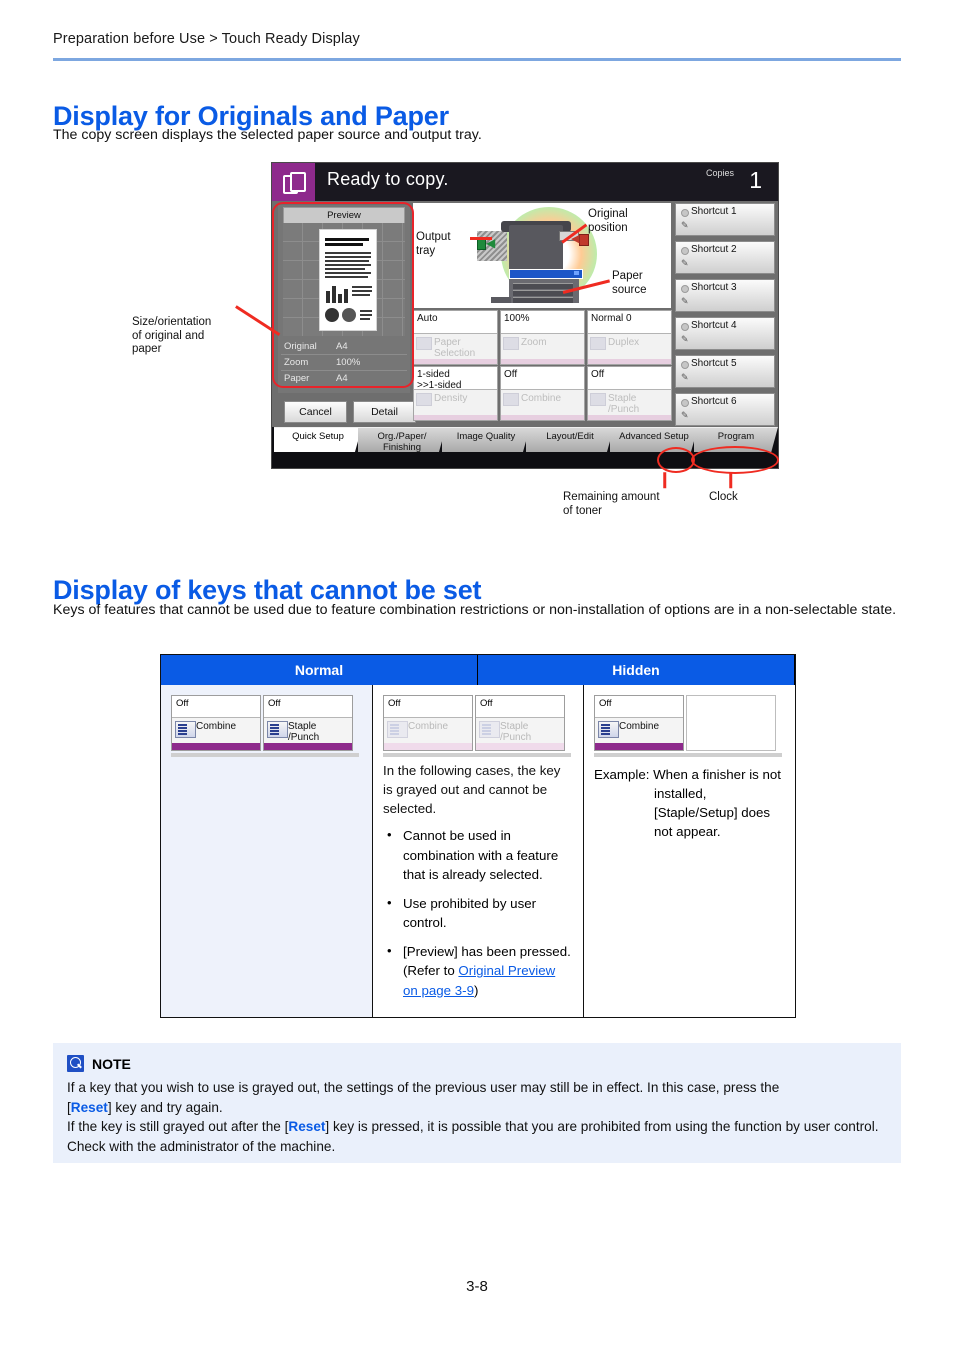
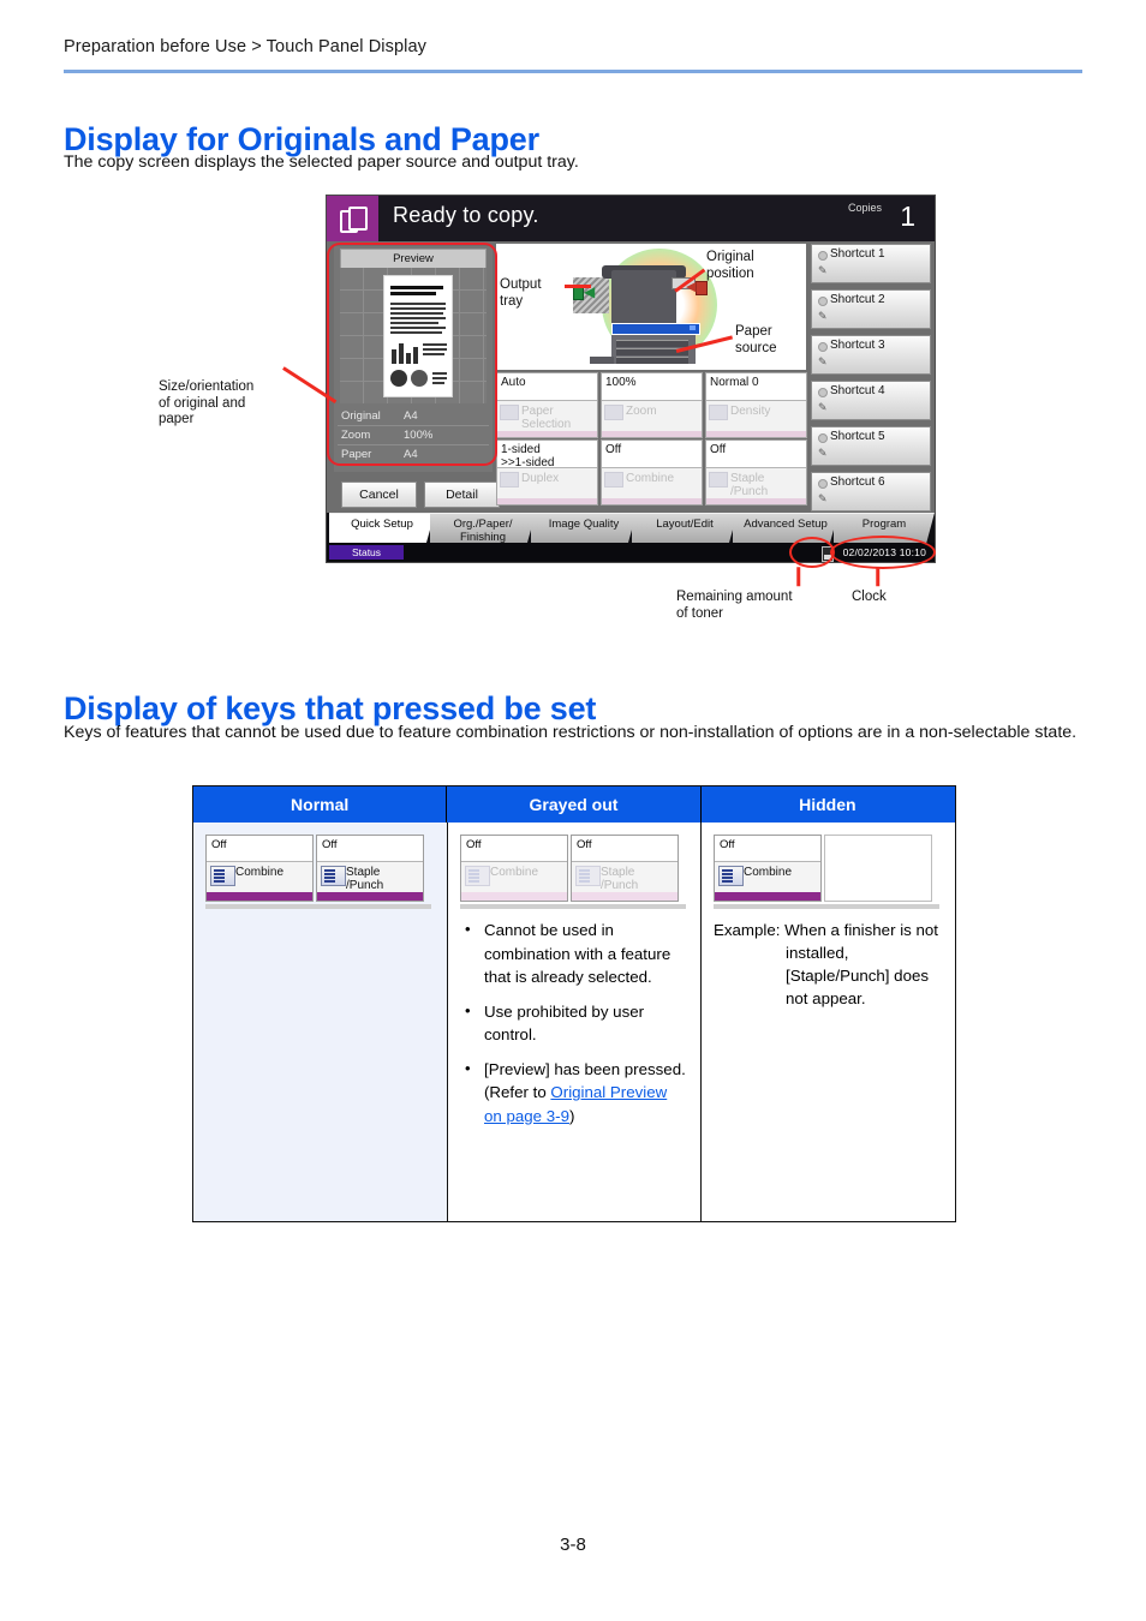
- Preparation before Use > Touch Ready Display
+ Preparation before Use > Touch Panel Display
  Display for Originals and Paper
  The copy screen displays the selected paper source and output tray.
  Ready to copy.
  Copies
  1
  Preview
  Original
  A4
  Zoom
  100%
  Paper
  A4
  Cancel
  Detail
  ◀
  ◀
  Auto
  Paper Selection
  100%
  Zoom
  Normal 0
- Duplex
+ Density
  1-sided
  >>1-sided
- Density
+ Duplex
  Off
  Combine
  Off
  Staple /Punch
  Shortcut 1
  ✎
  Shortcut 2
  ✎
  Shortcut 3
  ✎
  Shortcut 4
  ✎
  Shortcut 5
  ✎
  Shortcut 6
  ✎
  Quick Setup
  Org./Paper/ Finishing
  Image Quality
  Layout/Edit
  Advanced Setup
  Program
+ Status
+ 02/02/2013 10:10
  Size/orientation
  of original and
  paper
  Output
  tray
  Original
  position
  Paper
  source
  Remaining amount
  of toner
  Clock
- Display of keys that cannot be set
+ Display of keys that pressed be set
  Keys of features that cannot be used due to feature combination restrictions or non-installation of options are in a non-selectable state.
  Normal
+ Grayed out
  Hidden
  Off
  Combine
  Off
  Staple /Punch
  Off
  Combine
  Off
  Staple /Punch
- In the following cases, the key is grayed out and cannot be selected.
  Cannot be used in combination with a feature that is already selected.
  Use prohibited by user control.
  [Preview] has been pressed.
  (Refer to Original Preview on page 3-9)
  Off
  Combine
- Example: When a finisher is not installed, [Staple/Setup] does not appear.
+ Example: When a finisher is not installed, [Staple/Punch] does not appear.
- NOTE
- If a key that you wish to use is grayed out, the settings of the previous user may still be in effect. In this case, press the
- [Reset] key and try again.
- If the key is still grayed out after the [Reset] key is pressed, it is possible that you are prohibited from using the function by user control. Check with the administrator of the machine.
  3-8
